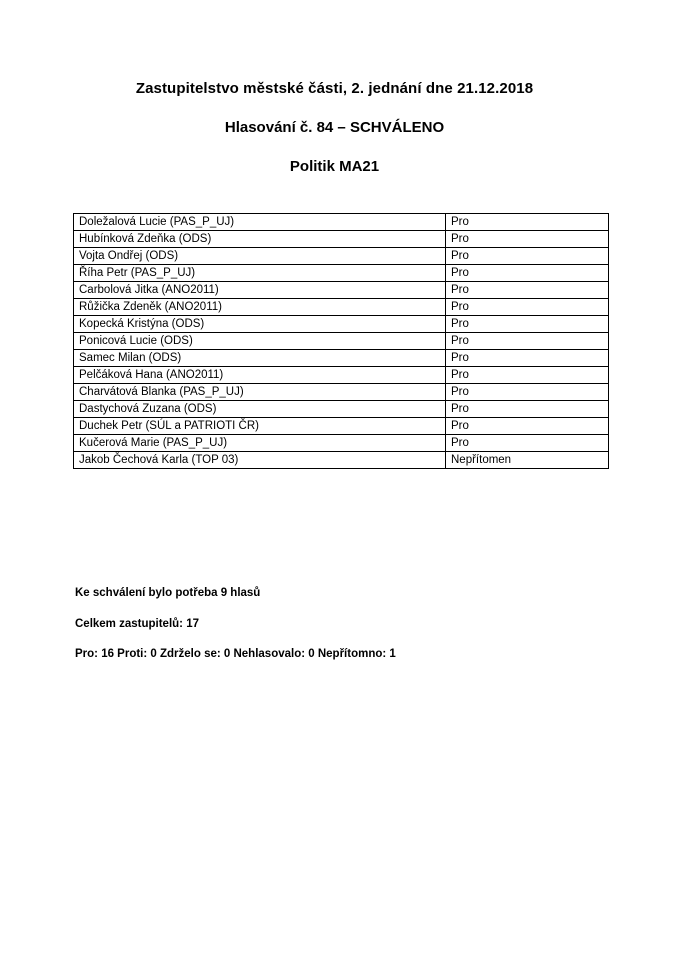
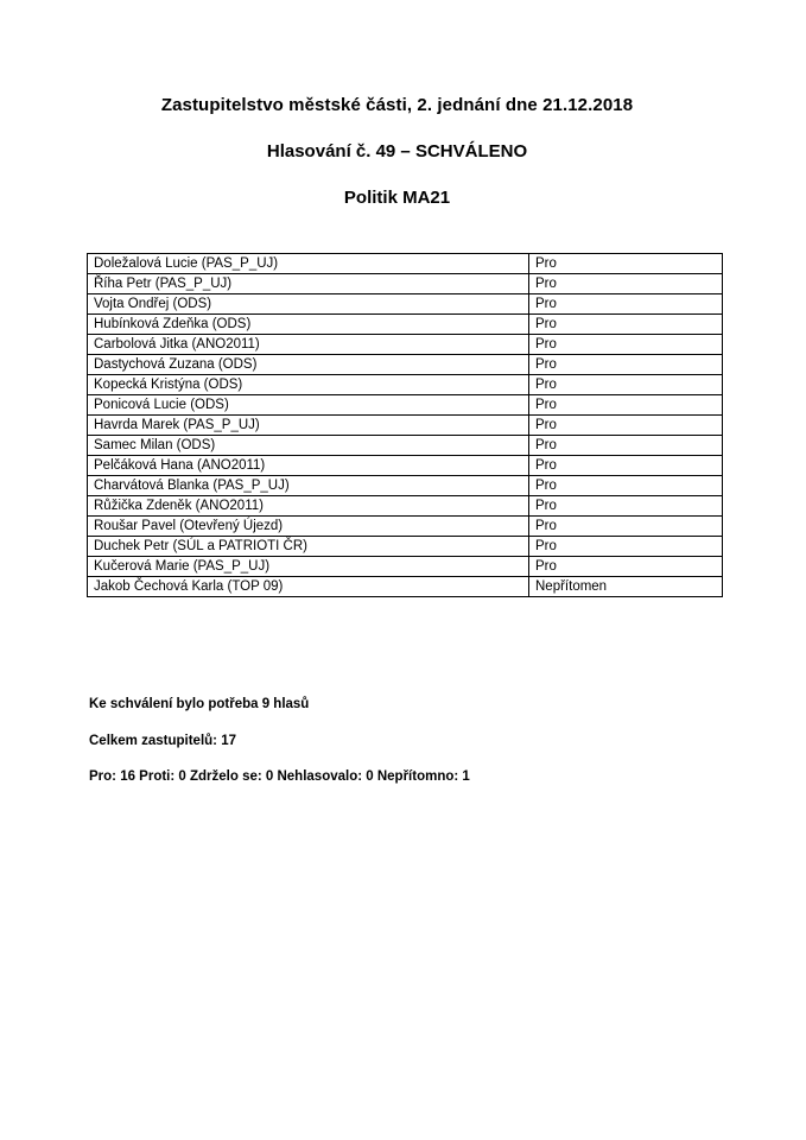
  Zastupitelstvo městské části, 2. jednání dne 21.12.2018
- Hlasování č. 84 – SCHVÁLENO
+ Hlasování č. 49 – SCHVÁLENO
  Politik MA21
  Doležalová Lucie (PAS_P_UJ)	Pro
- Hubínková Zdeňka (ODS)	Pro
+ Říha Petr (PAS_P_UJ)	Pro
  Vojta Ondřej (ODS)	Pro
- Říha Petr (PAS_P_UJ)	Pro
+ Hubínková Zdeňka (ODS)	Pro
  Carbolová Jitka (ANO2011)	Pro
- Růžička Zdeněk (ANO2011)	Pro
+ Dastychová Zuzana (ODS)	Pro
  Kopecká Kristýna (ODS)	Pro
  Ponicová Lucie (ODS)	Pro
+ Havrda Marek (PAS_P_UJ)	Pro
  Samec Milan (ODS)	Pro
  Pelčáková Hana (ANO2011)	Pro
  Charvátová Blanka (PAS_P_UJ)	Pro
- Dastychová Zuzana (ODS)	Pro
+ Růžička Zdeněk (ANO2011)	Pro
+ Roušar Pavel (Otevřený Újezd)	Pro
  Duchek Petr (SÚL a PATRIOTI ČR)	Pro
  Kučerová Marie (PAS_P_UJ)	Pro
- Jakob Čechová Karla (TOP 03)	Nepřítomen
+ Jakob Čechová Karla (TOP 09)	Nepřítomen
  Ke schválení bylo potřeba 9 hlasů
  Celkem zastupitelů: 17
  Pro: 16 Proti: 0 Zdrželo se: 0 Nehlasovalo: 0 Nepřítomno: 1
